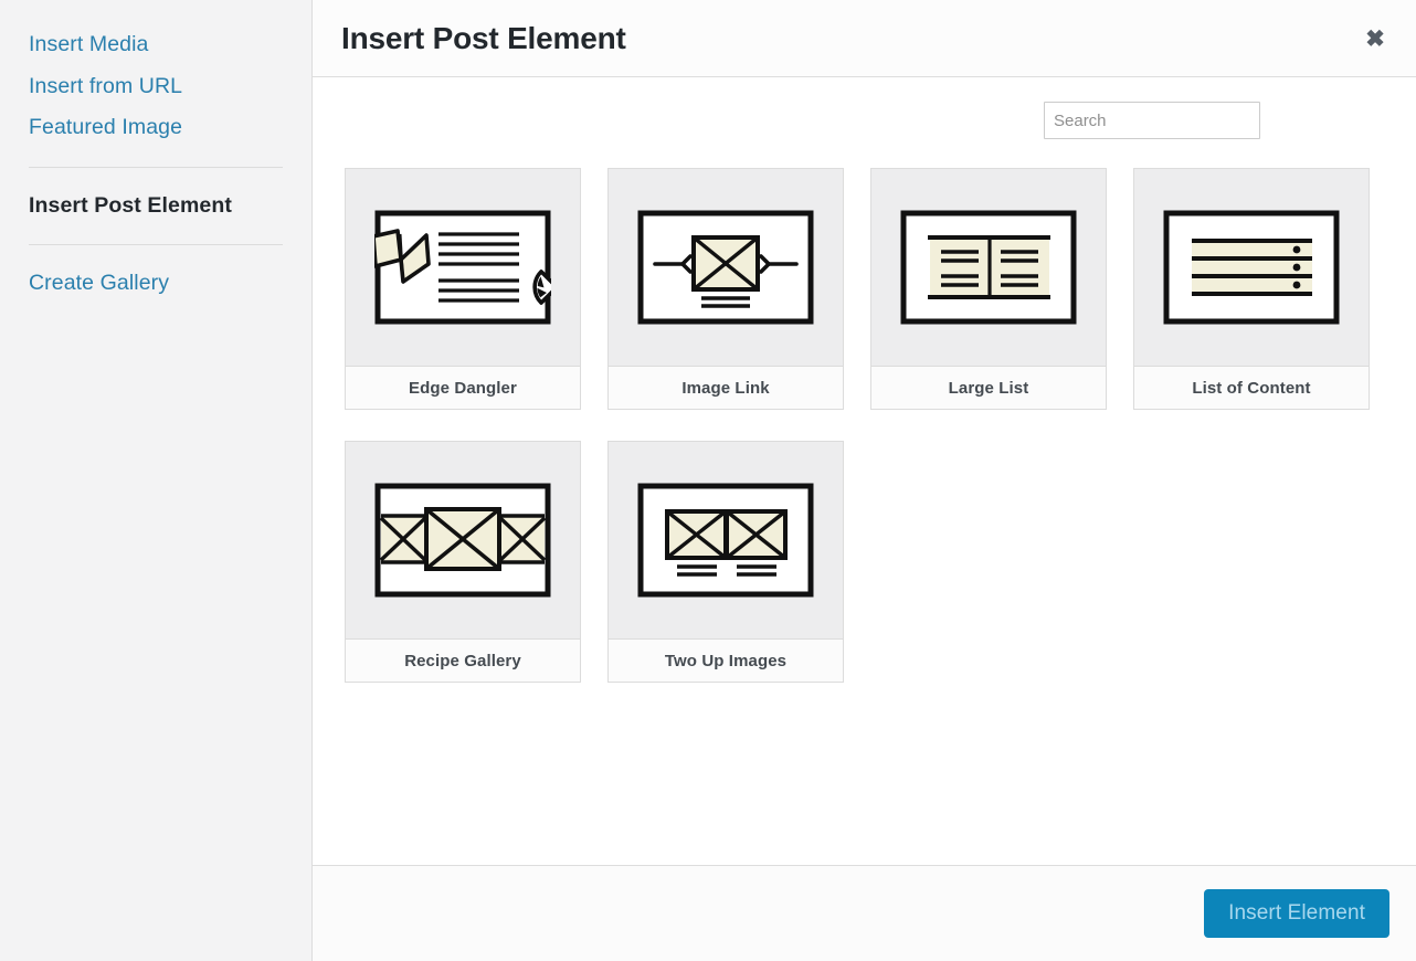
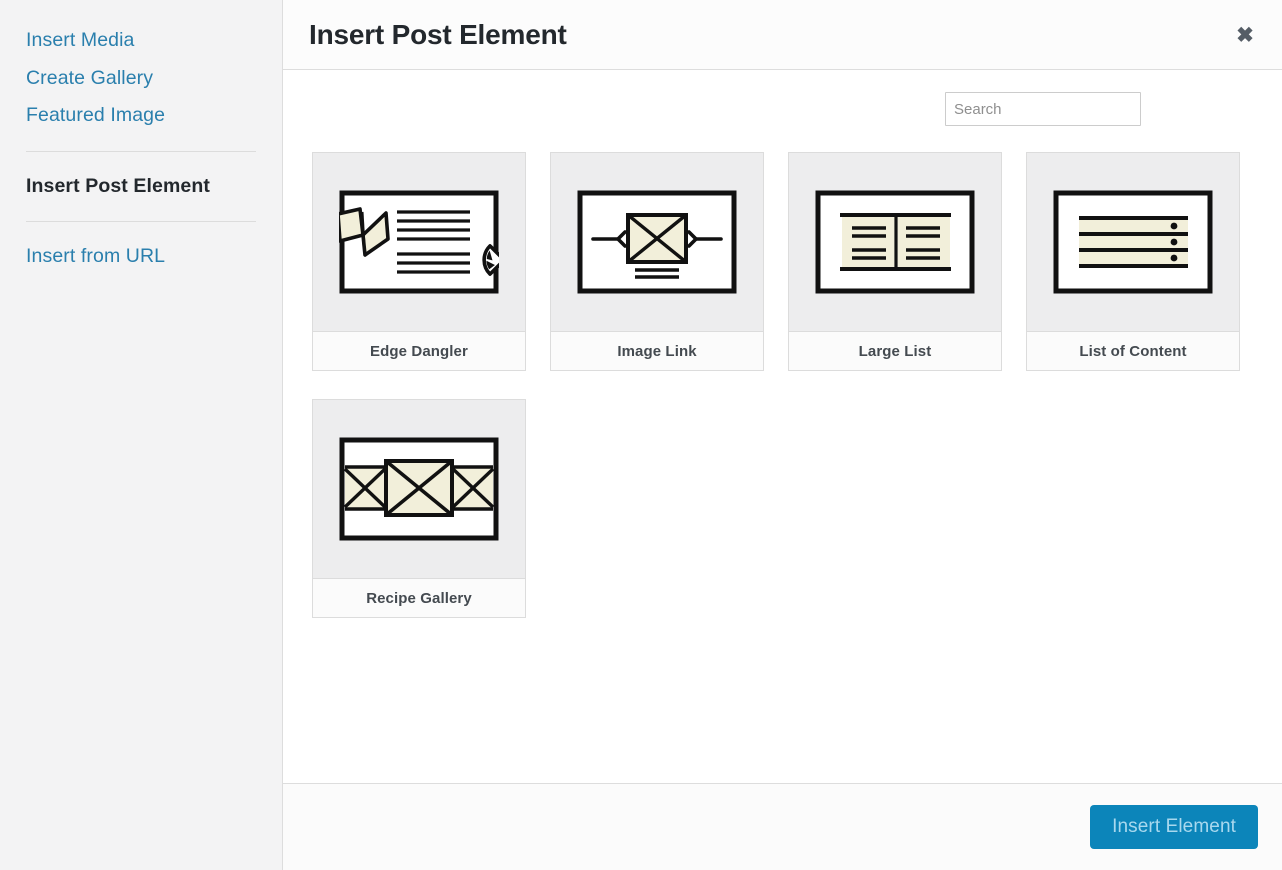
  Insert Media
- Insert from URL
+ Create Gallery
  Featured Image
  Insert Post Element
- Create Gallery
+ Insert from URL
  Insert Post Element
  ✖
  Search
  Edge Dangler
  Image Link
  Large List
  List of Content
  Recipe Gallery
- Two Up Images
  Insert Element
